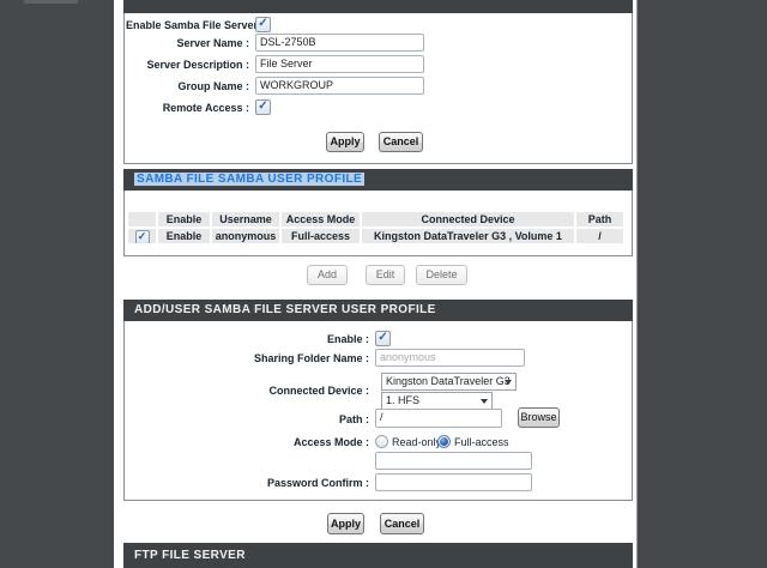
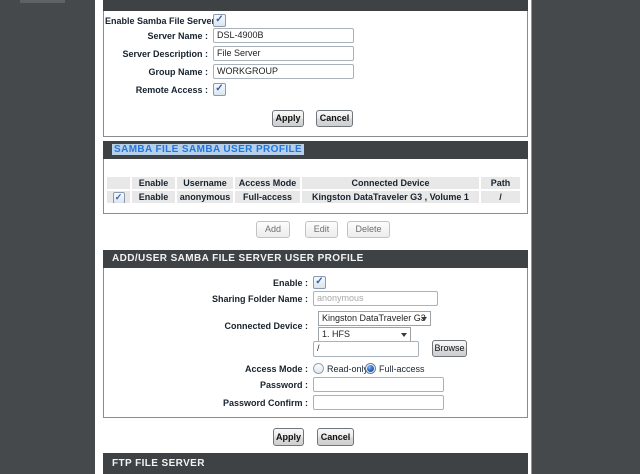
  Enable Samba File Serve
  ✓
  Server Name :
- DSL-2750B
+ DSL-4900B
  Server Description :
  File Server
  Group Name :
  WORKGROUP
  Remote Access :
  ✓
  Apply
  Cancel
  SAMBA FILE SAMBA USER PROFILE
  Enable
  Username
  Access Mode
  Connected Device
  Path
  ✓
  Enable
  anonymous
  Full-access
  Kingston DataTraveler G3 , Volume 1
  /
  Add
  Edit
  Delete
  ADD/USER SAMBA FILE SERVER USER PROFILE
  Enable :
  ✓
  Sharing Folder Name :
  anonymous
  Connected Device :
  Kingston DataTraveler G3
  1. HFS
- Path :
  /
  Browse
  Access Mode :
  Read-onl
  Full-access
+ Password :
  Password Confirm :
  Apply
  Cancel
  FTP FILE SERVER
